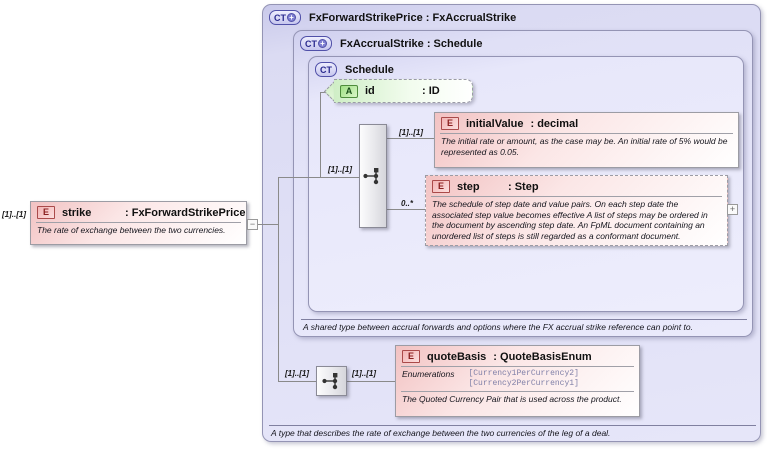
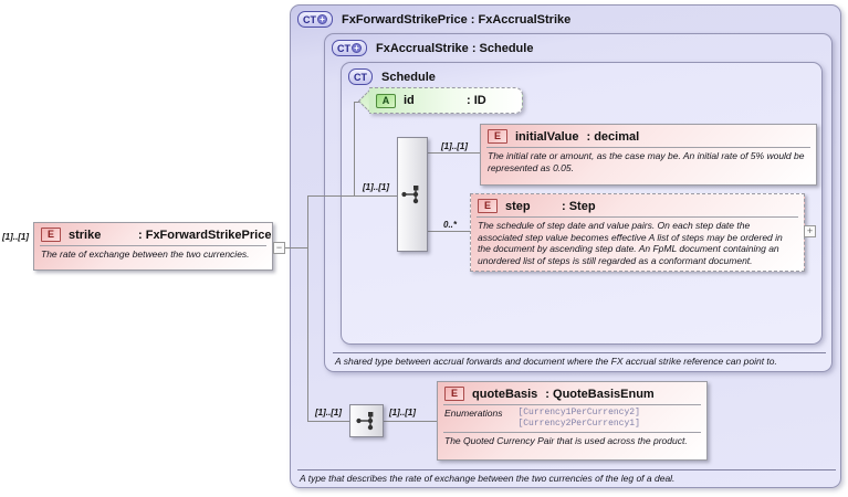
  CT
  +
  FxForwardStrikePrice : FxAccrualStrike
  A type that describes the rate of exchange between the two currencies of the leg of a deal.
  CT
  +
  FxAccrualStrike : Schedule
- A shared type between accrual forwards and options where the FX accrual strike reference can point to.
+ A shared type between accrual forwards and document where the FX accrual strike reference can point to.
  CT
  Schedule
  [1]..[1]
  E
  strike
  : FxForwardStrikePrice
  The rate of exchange between the two currencies.
  −
  A
  id
  : ID
  [1]..[1]
  [1]..[1]
  E
  initialValue
  : decimal
  The initial rate or amount, as the case may be. An initial rate of 5% would be represented as 0.05.
  0..*
  E
  step
  : Step
  The schedule of step date and value pairs. On each step date the associated step value becomes effective A list of steps may be ordered in the document by ascending step date. An FpML document containing an unordered list of steps is still regarded as a conformant document.
  +
  [1]..[1]
  [1]..[1]
  E
  quoteBasis
  : QuoteBasisEnum
  Enumerations
  [Currency1PerCurrency2]
  [Currency2PerCurrency1]
  The Quoted Currency Pair that is used across the product.
